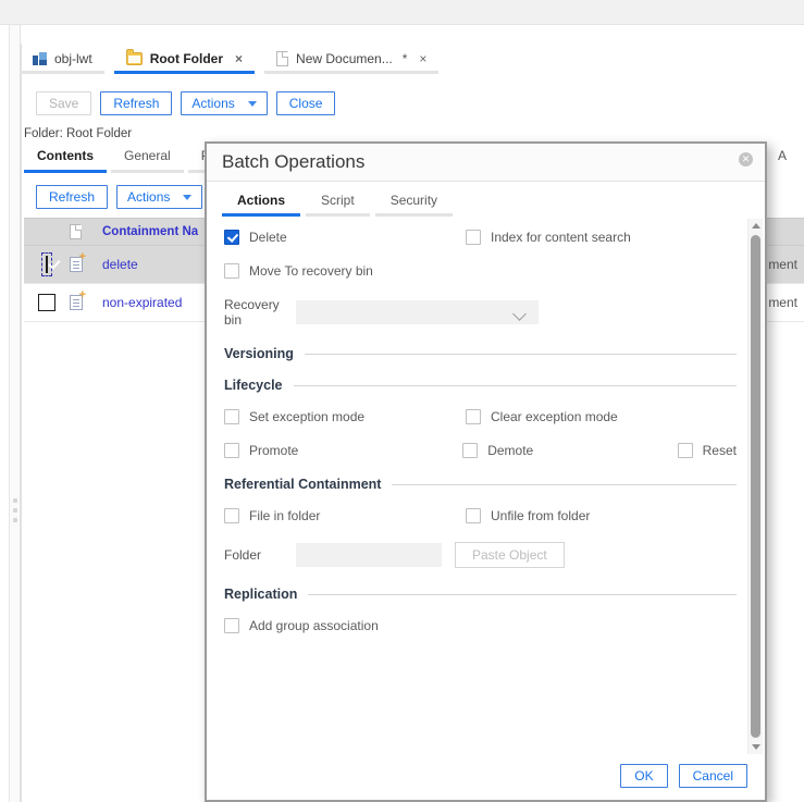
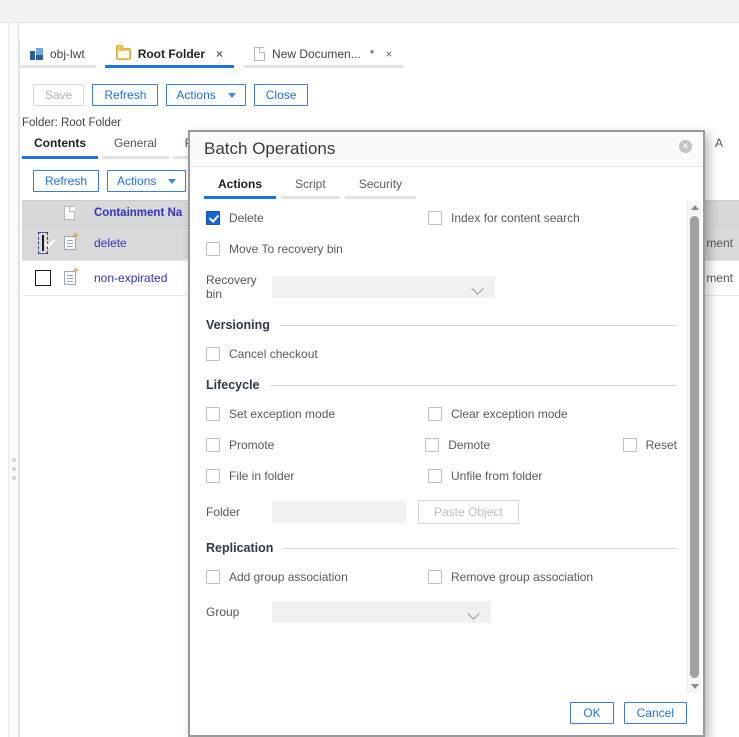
  obj-lwt
  Root Folder
  ×
  New Documen...
  *
  ×
  Save
  Refresh
  Actions
  Close
  Folder: Root Folder
  Contents
  General
  A
  Refresh
  Actions
  Containment Na
  delete
  ment
  non-expirated
  ment
  Batch Operations
  ✕
  Actions
  Script
  Security
  Delete
  Index for content search
  Move To recovery bin
  Recovery bin
  Versioning
+ Cancel checkout
  Lifecycle
  Set exception mode
  Clear exception mode
  Promote
  Demote
  Reset
- Referential Containment
  File in folder
  Unfile from folder
  Folder
  Paste Object
  Replication
  Add group association
+ Remove group association
+ Group
  OK
  Cancel
